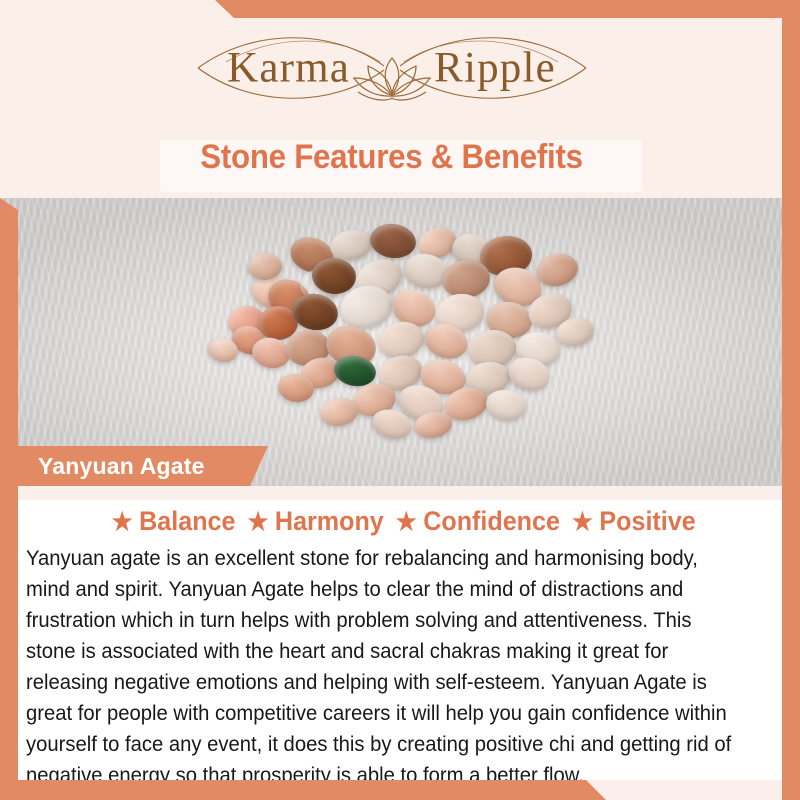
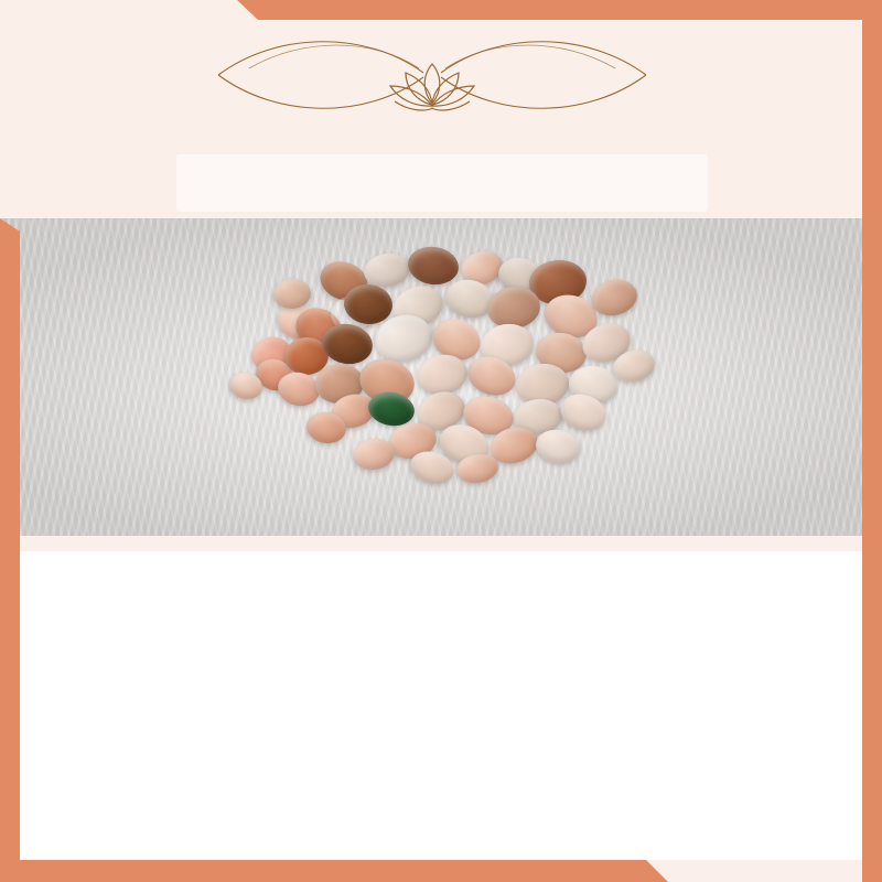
- Karma
- Ripple
- Stone Features & Benefits
- Yanyuan Agate
- ★ Balance ★ Harmony ★ Confidence ★ Positive
- Yanyuan agate is an excellent stone for rebalancing and harmonising body, mind and spirit. Yanyuan Agate helps to clear the mind of distractions and frustration which in turn helps with problem solving and attentiveness. This stone is associated with the heart and sacral chakras making it great for releasing negative emotions and helping with self-esteem. Yanyuan Agate is great for people with competitive careers it will help you gain confidence within yourself to face any event, it does this by creating positive chi and getting rid of negative energy so that prosperity is able to form a better flow.
